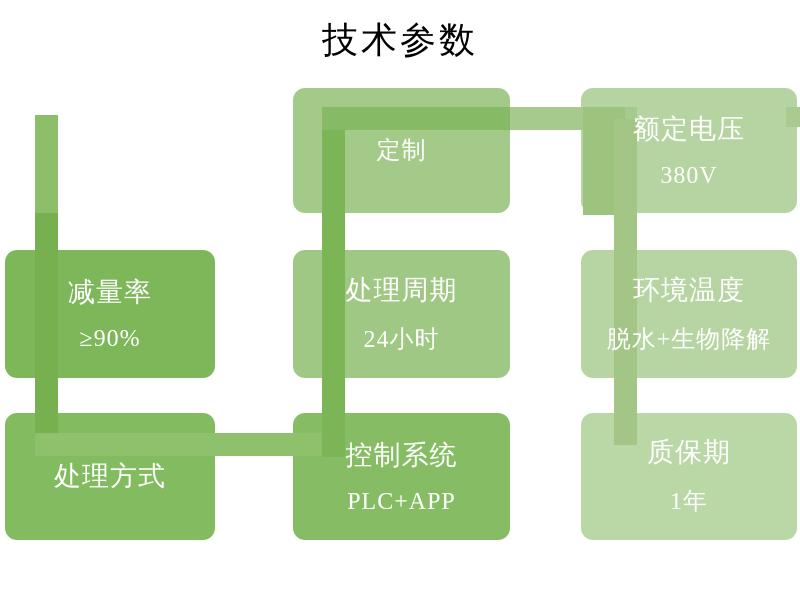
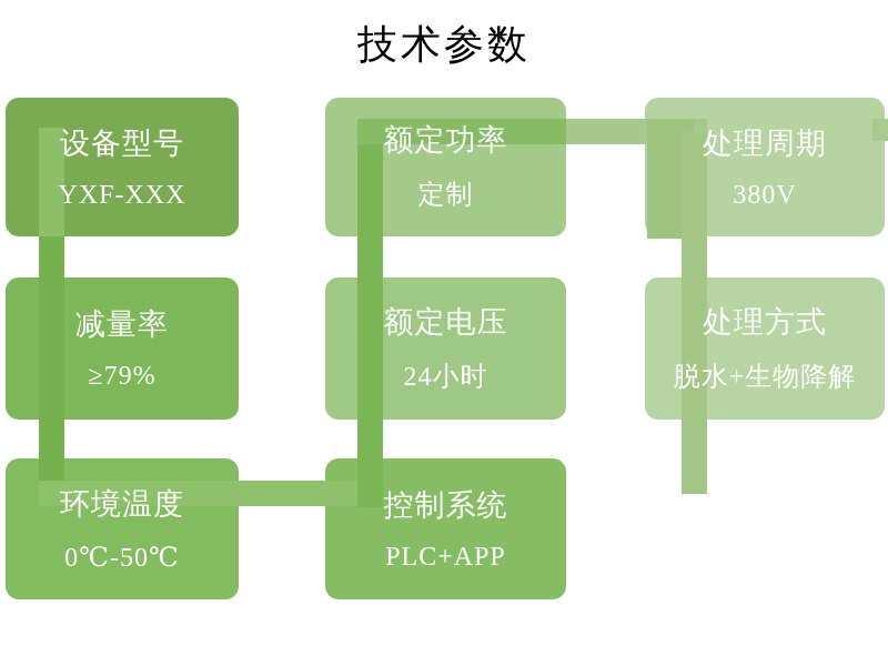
  技术参数
+ 设备型号
+ YXF-XXX
+ 额定功率
  定制
- 额定电压
+ 处理周期
  380V
  减量率
- ≥90%
+ ≥79%
- 处理周期
+ 额定电压
  24小时
- 环境温度
+ 处理方式
  脱水+生物降解
- 处理方式
+ 环境温度
+ 0℃-50℃
  控制系统
  PLC+APP
- 质保期
- 1年
